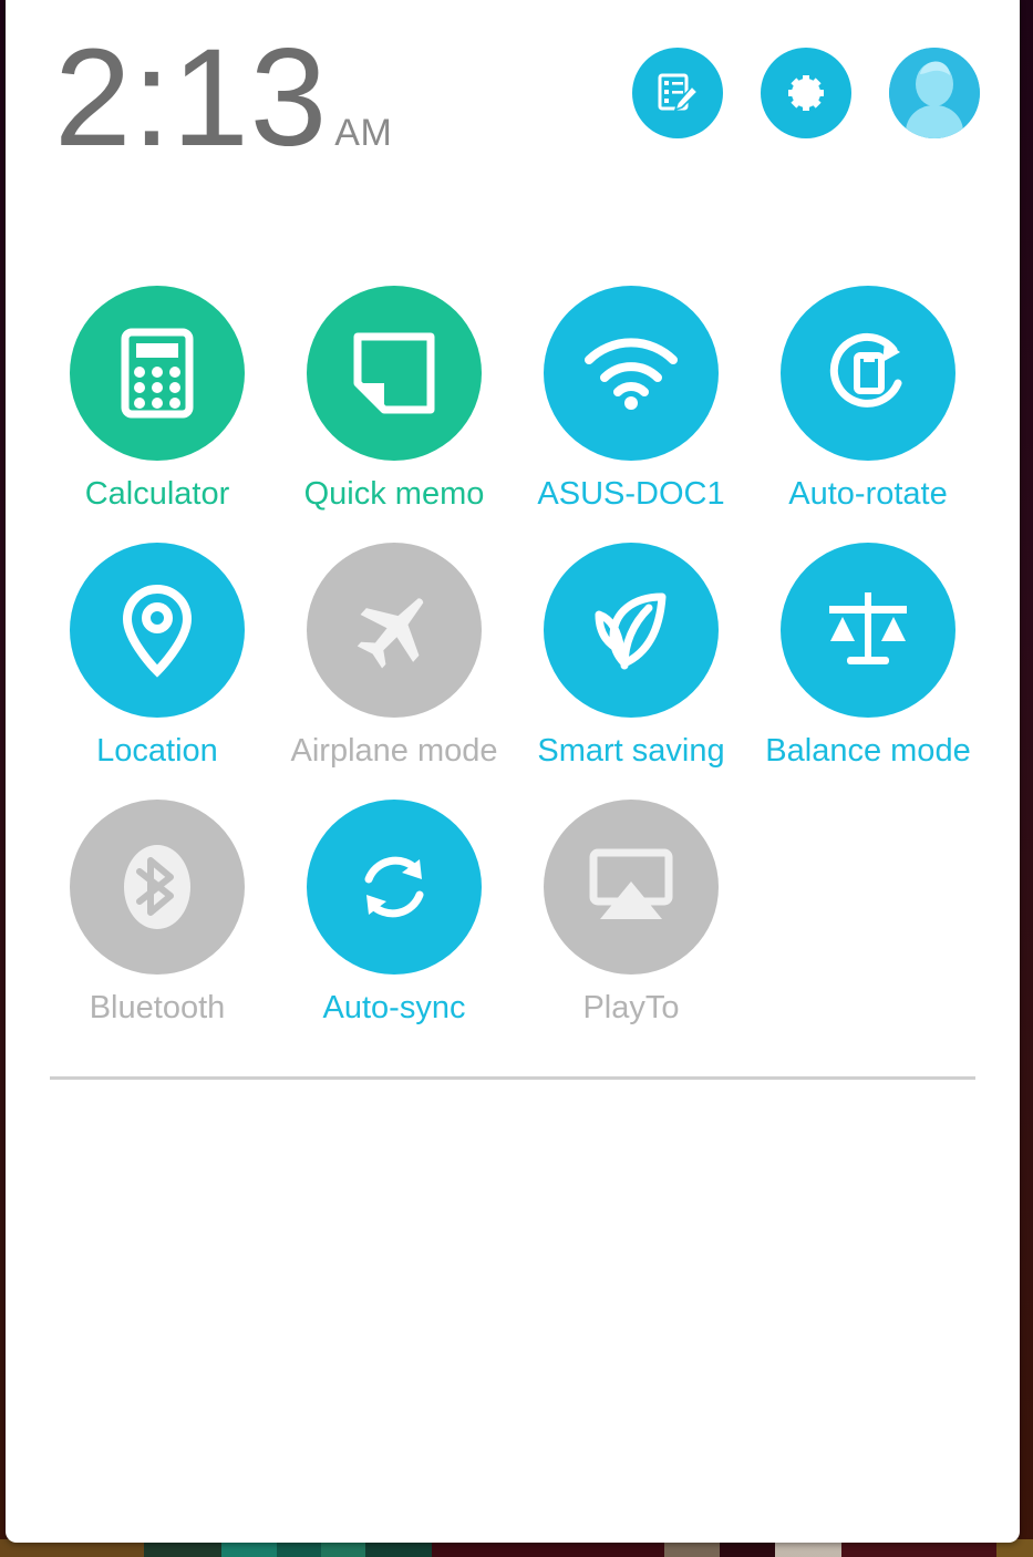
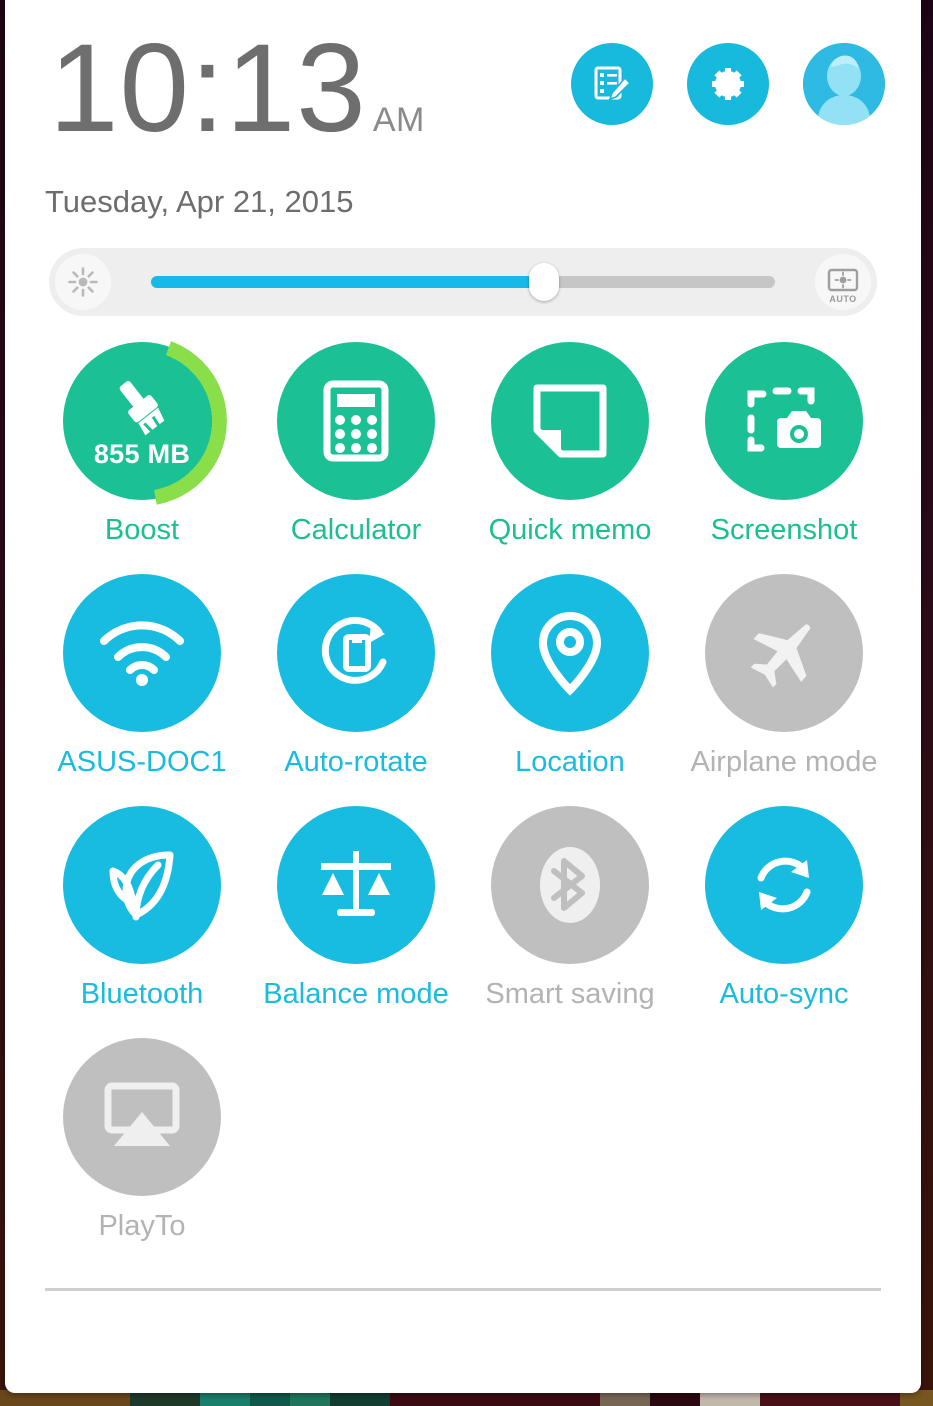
- 2:13
+ 10:13
  AM
+ Tuesday, Apr 21, 2015
+ AUTO
+ 855 MB
+ Boost
  Calculator
  Quick memo
+ Screenshot
  ASUS-DOC1
  Auto-rotate
  Location
  Airplane mode
- Smart saving
+ Bluetooth
  Balance mode
- Bluetooth
+ Smart saving
  Auto-sync
  PlayTo
